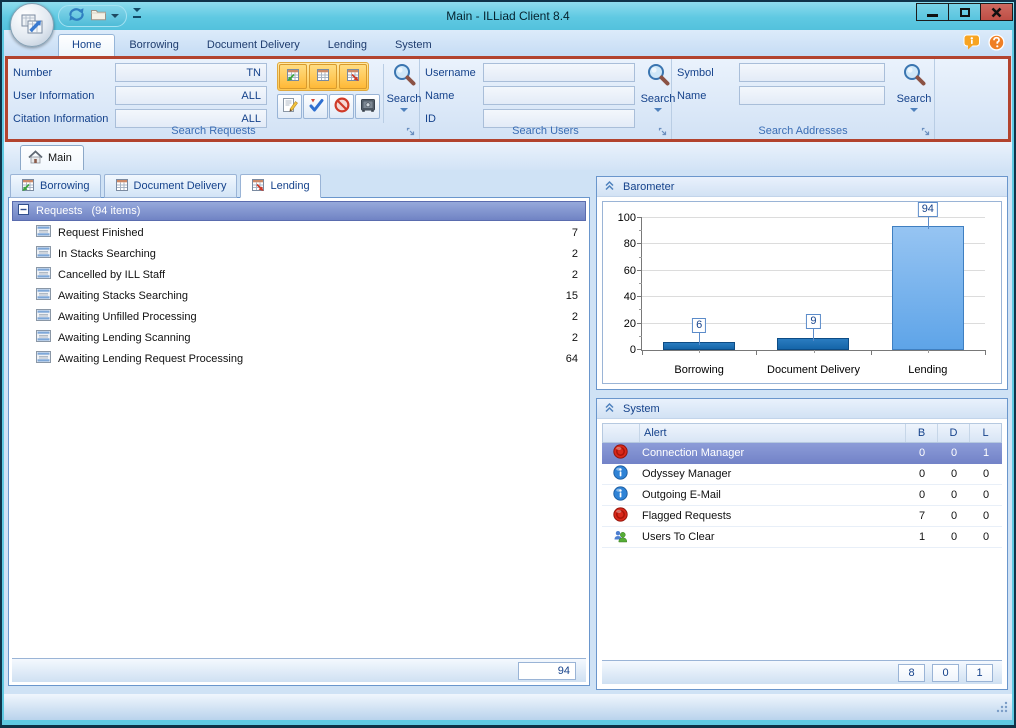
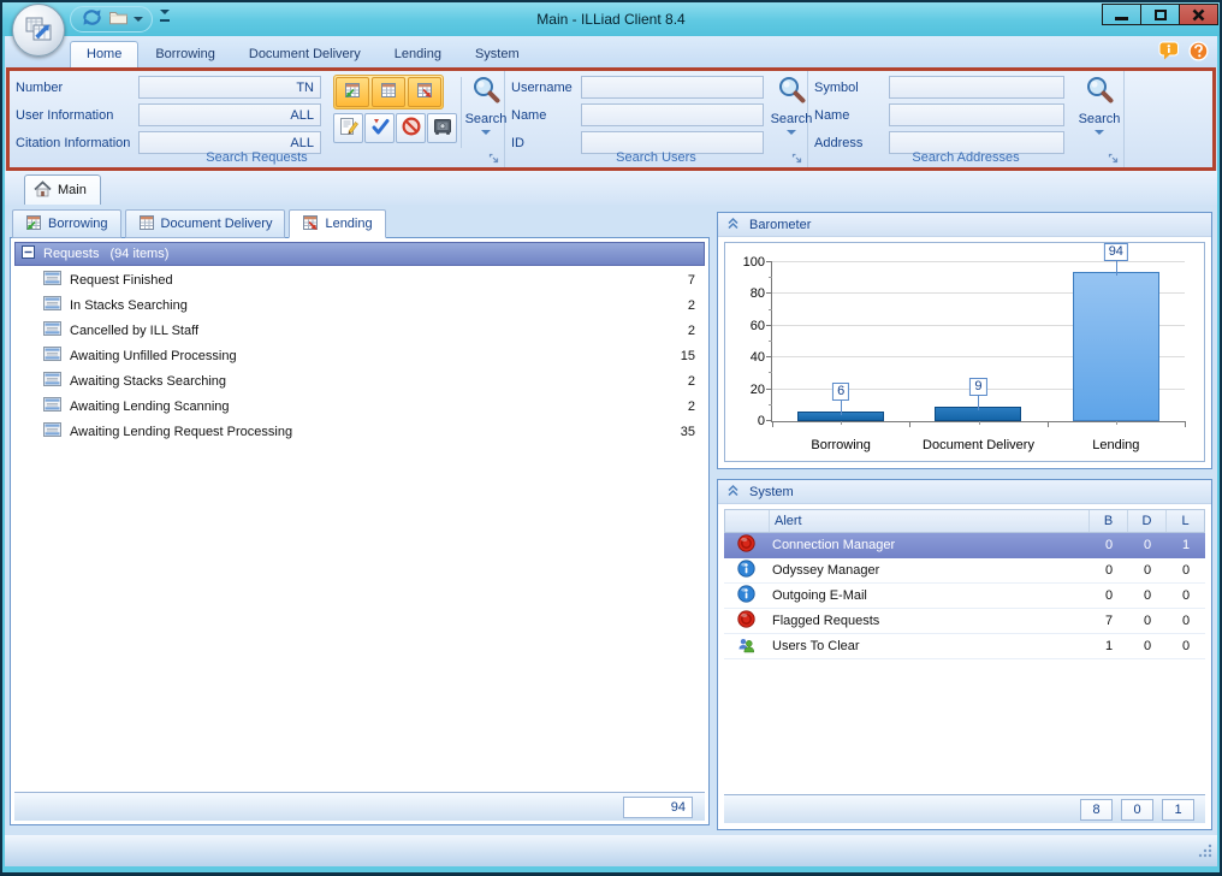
  Main - ILLiad Client 8.4
  Home
  Borrowing
  Document Delivery
  Lending
  System
  Number
  TN
  User Information
  ALL
  Citation Information
  ALL
  Search
  Search Requests
  Username
  Name
  ID
  Search
  Search Users
  Symbol
  Name
+ Address
  Search
  Search Addresses
  Main
  Borrowing
  Document Delivery
  Lending
  Requests
  (94 items)
  Request Finished
  7
  In Stacks Searching
  2
  Cancelled by ILL Staff
  2
- Awaiting Stacks Searching
+ Awaiting Unfilled Processing
  15
- Awaiting Unfilled Processing
+ Awaiting Stacks Searching
  2
  Awaiting Lending Scanning
  2
  Awaiting Lending Request Processing
- 64
+ 35
  94
  Barometer
  0
  20
  40
  60
  80
  100
  6
  Borrowing
  9
  Document Delivery
  94
  Lending
  System
  Alert
  B
  D
  L
  Connection Manager
  0
  0
  1
  Odyssey Manager
  0
  0
  0
  Outgoing E-Mail
  0
  0
  0
  Flagged Requests
  7
  0
  0
  Users To Clear
  1
  0
  0
  8
  0
  1
